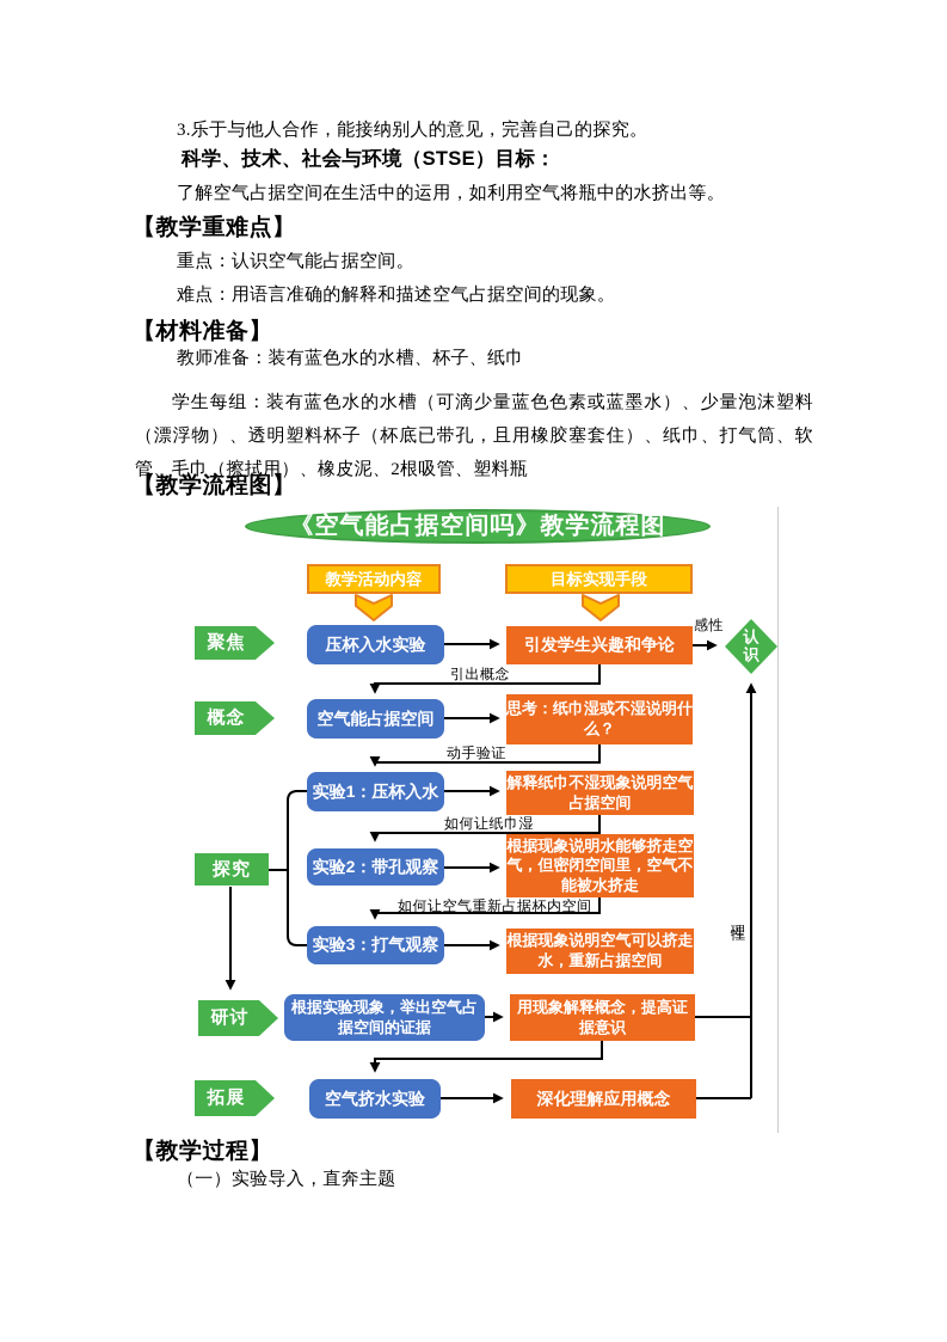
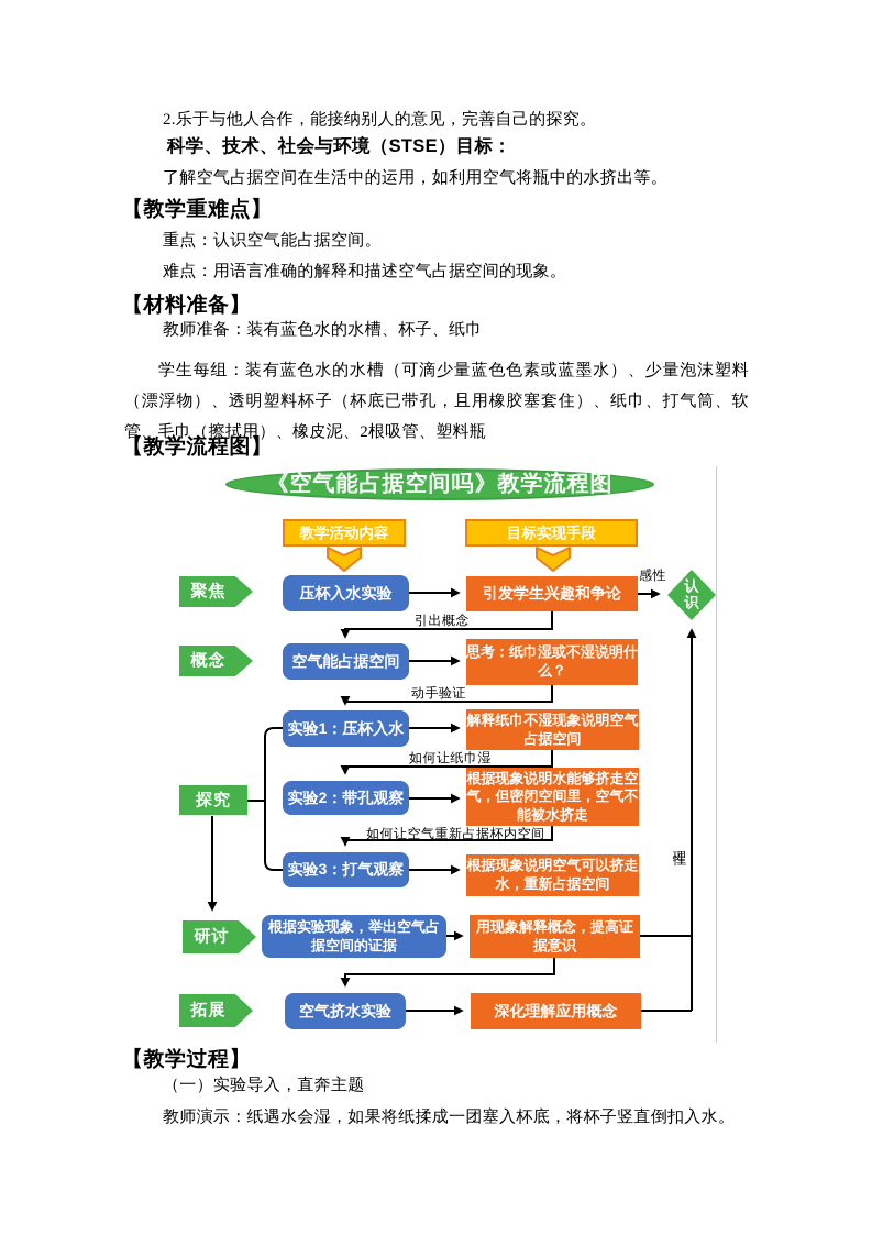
- 3.乐于与他人合作，能接纳别人的意见，完善自己的探究。
+ 2.乐于与他人合作，能接纳别人的意见，完善自己的探究。
  科学、技术、社会与环境（STSE）目标：
  了解空气占据空间在生活中的运用，如利用空气将瓶中的水挤出等。
  【教学重难点】
  重点：认识空气能占据空间。
  难点：用语言准确的解释和描述空气占据空间的现象。
  【材料准备】
  教师准备：装有蓝色水的水槽、杯子、纸巾
  学生每组：装有蓝色水的水槽（可滴少量蓝色色素或蓝墨水）、少量泡沫塑料（漂浮物）、透明塑料杯子（杯底已带孔，且用橡胶塞套住）、纸巾、打气筒、软管、毛巾（擦拭用）、橡皮泥、2根吸管、塑料瓶
  【教学流程图】
  《空气能占据空间吗》教学流程图
  教学活动内容
  目标实现手段
  聚焦
  压杯入水实验
  引发学生兴趣和争论
  认识
  概念
  空气能占据空间
  思考：纸巾湿或不湿说明什么？
  实验1：压杯入水
  解释纸巾不湿现象说明空气占据空间
  探究
  实验2：带孔观察
  根据现象说明水能够挤走空气，但密闭空间里，空气不能被水挤走
  实验3：打气观察
  根据现象说明空气可以挤走水，重新占据空间
  研讨
  根据实验现象，举出空气占据空间的证据
  用现象解释概念，提高证据意识
  拓展
  空气挤水实验
  深化理解应用概念
  感性
  引出概念
  动手验证
  如何让纸巾湿
  如何让空气重新占据杯内空间
  【教学过程】
  （一）实验导入，直奔主题
+ 教师演示：纸遇水会湿，如果将纸揉成一团塞入杯底，将杯子竖直倒扣入水。
